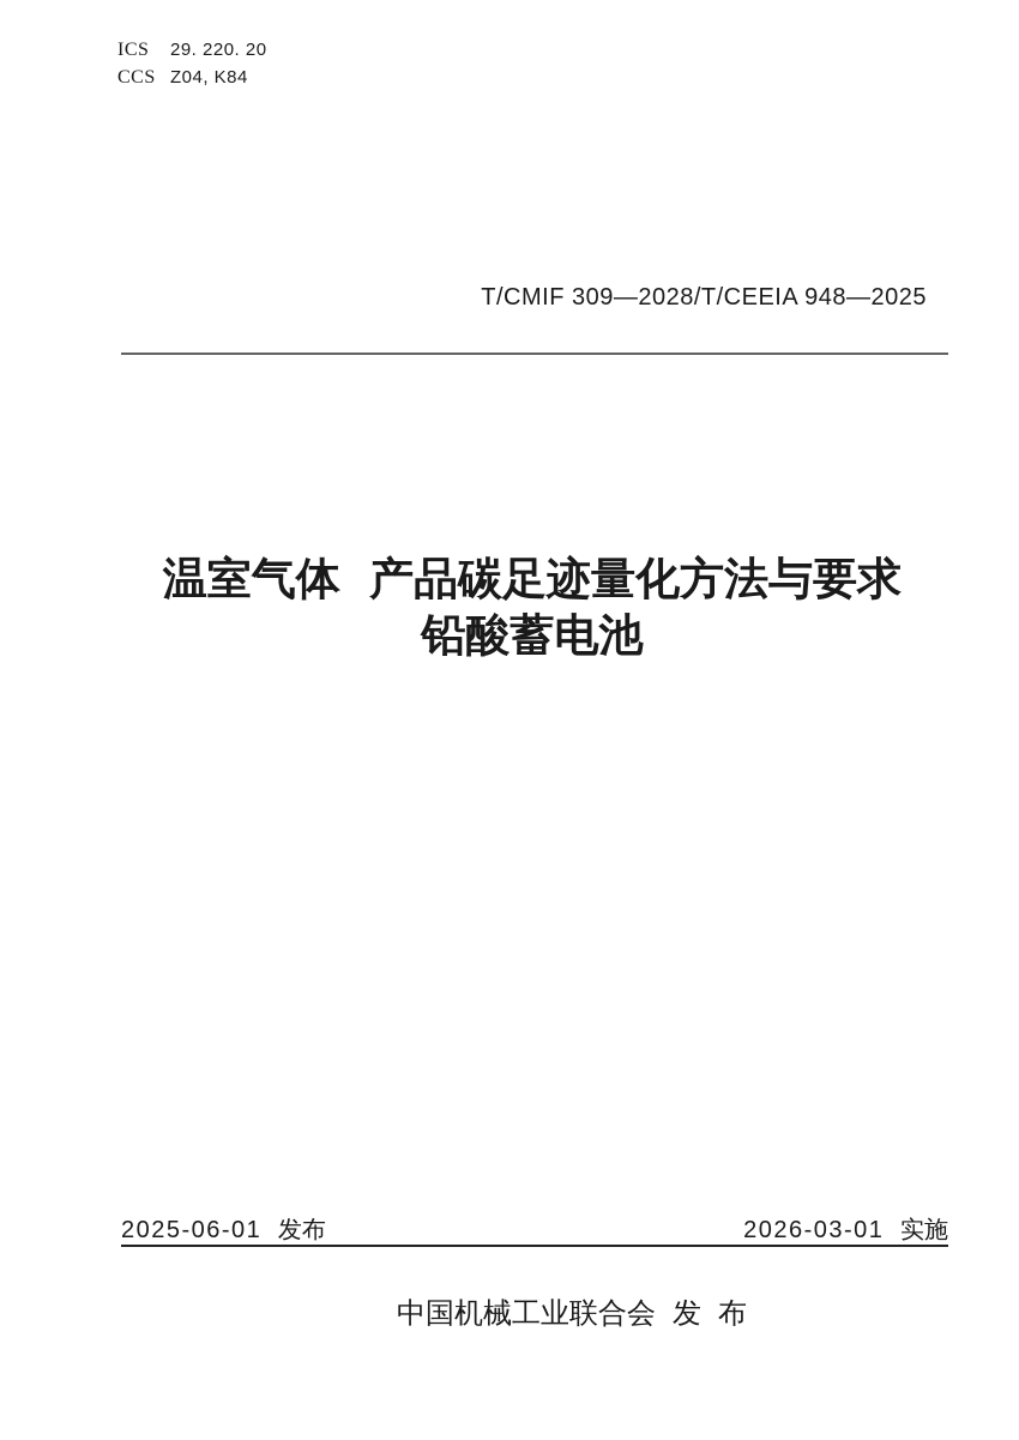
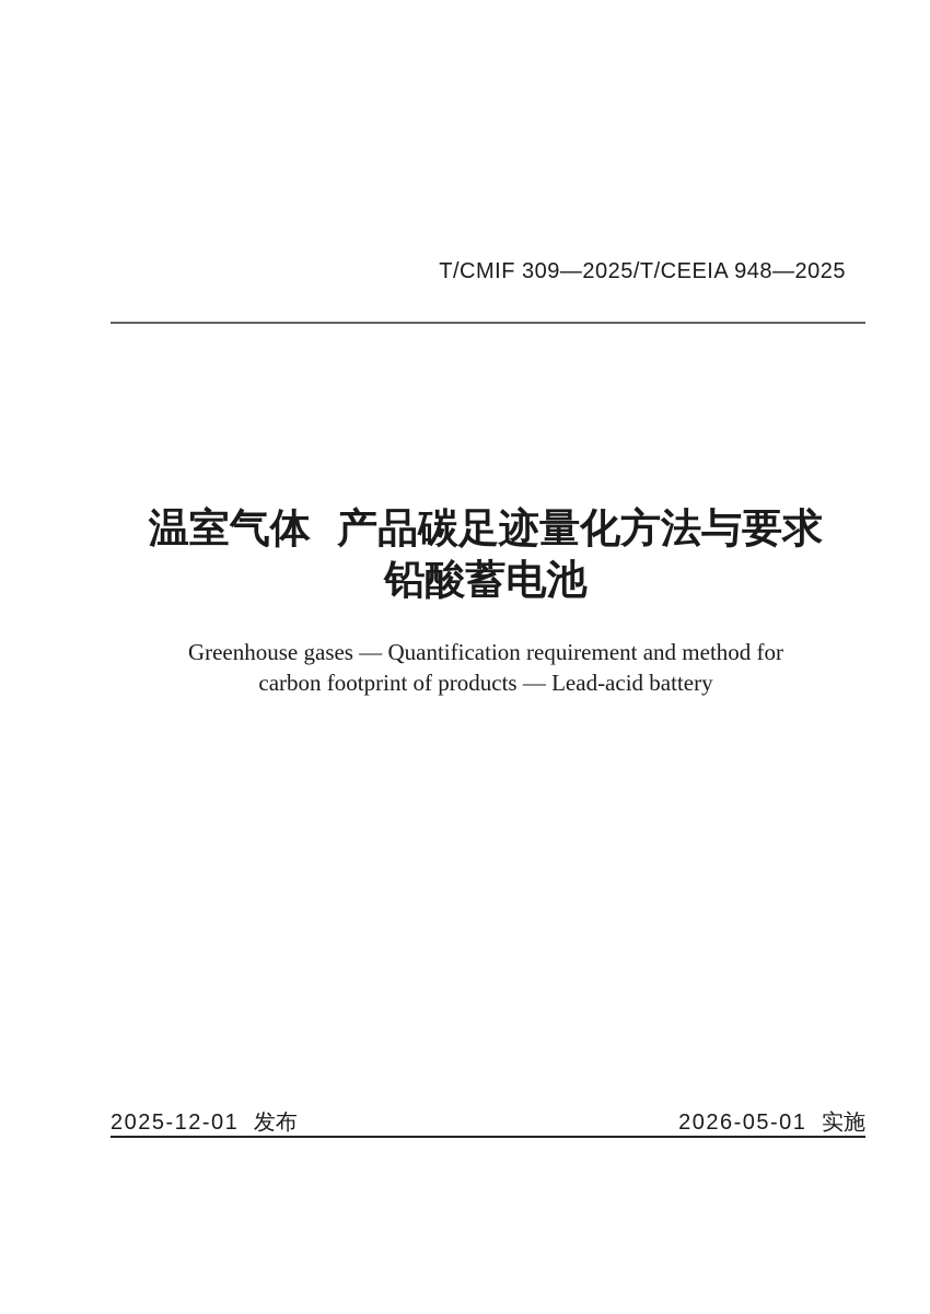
- ICS
- 29. 220. 20
- CCS
- Z04, K84
- T/CMIF 309—2028/T/CEEIA 948—2025
+ T/CMIF 309—2025/T/CEEIA 948—2025
  温室气体 产品碳足迹量化方法与要求
  铅酸蓄电池
+ Greenhouse gases — Quantification requirement and method for
+ carbon footprint of products — Lead-acid battery
- 2025-06-01 发布
+ 2025-12-01 发布
- 2026-03-01 实施
+ 2026-05-01 实施
- 中国机械工业联合会 发 布
